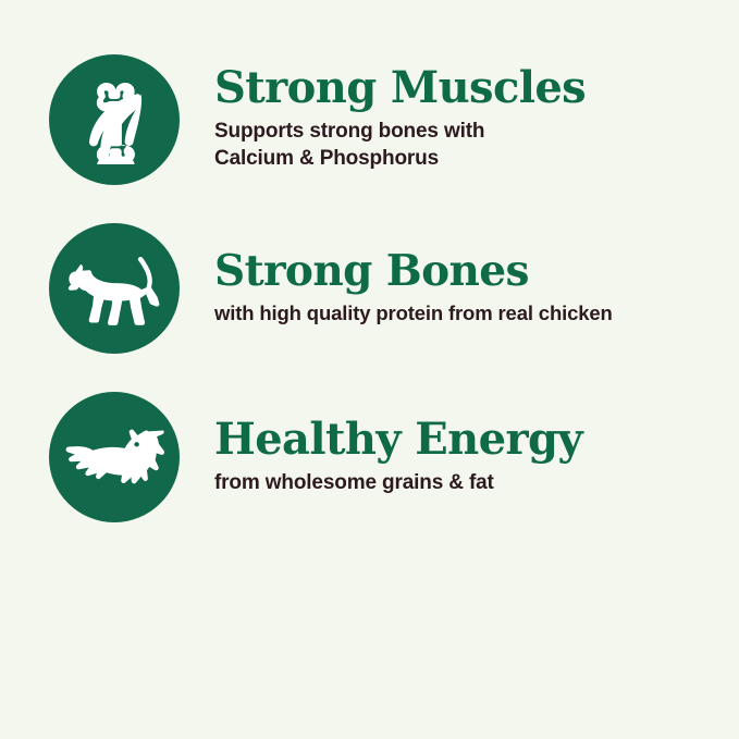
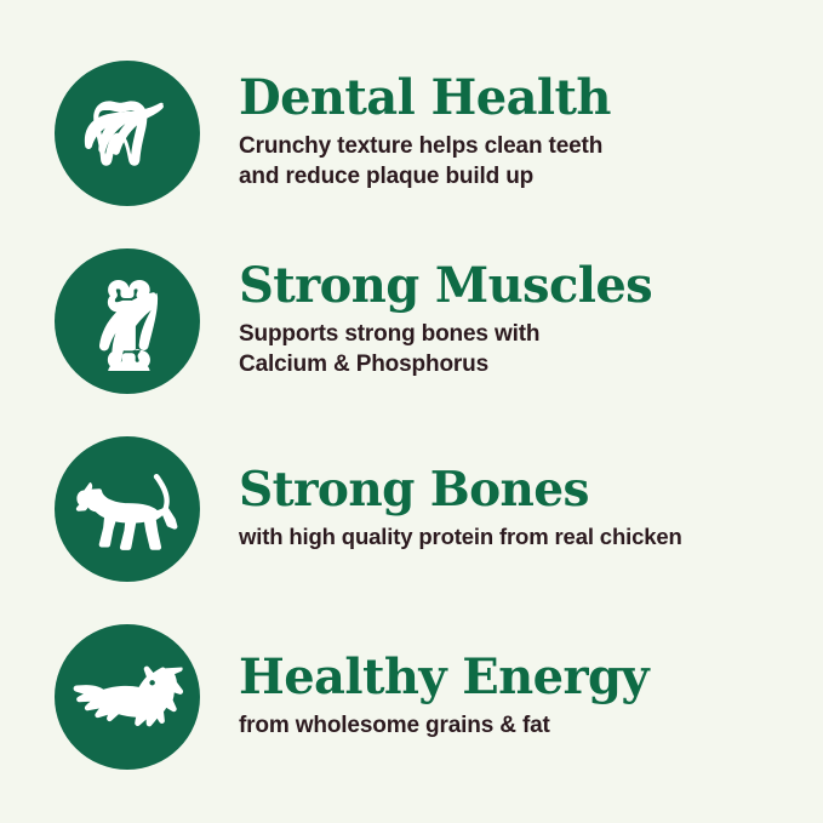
+ Dental Health
+ Crunchy texture helps clean teeth
+ and reduce plaque build up
  Strong Muscles
  Supports strong bones with
  Calcium & Phosphorus
  Strong Bones
  with high quality protein from real chicken
  Healthy Energy
  from wholesome grains & fat
